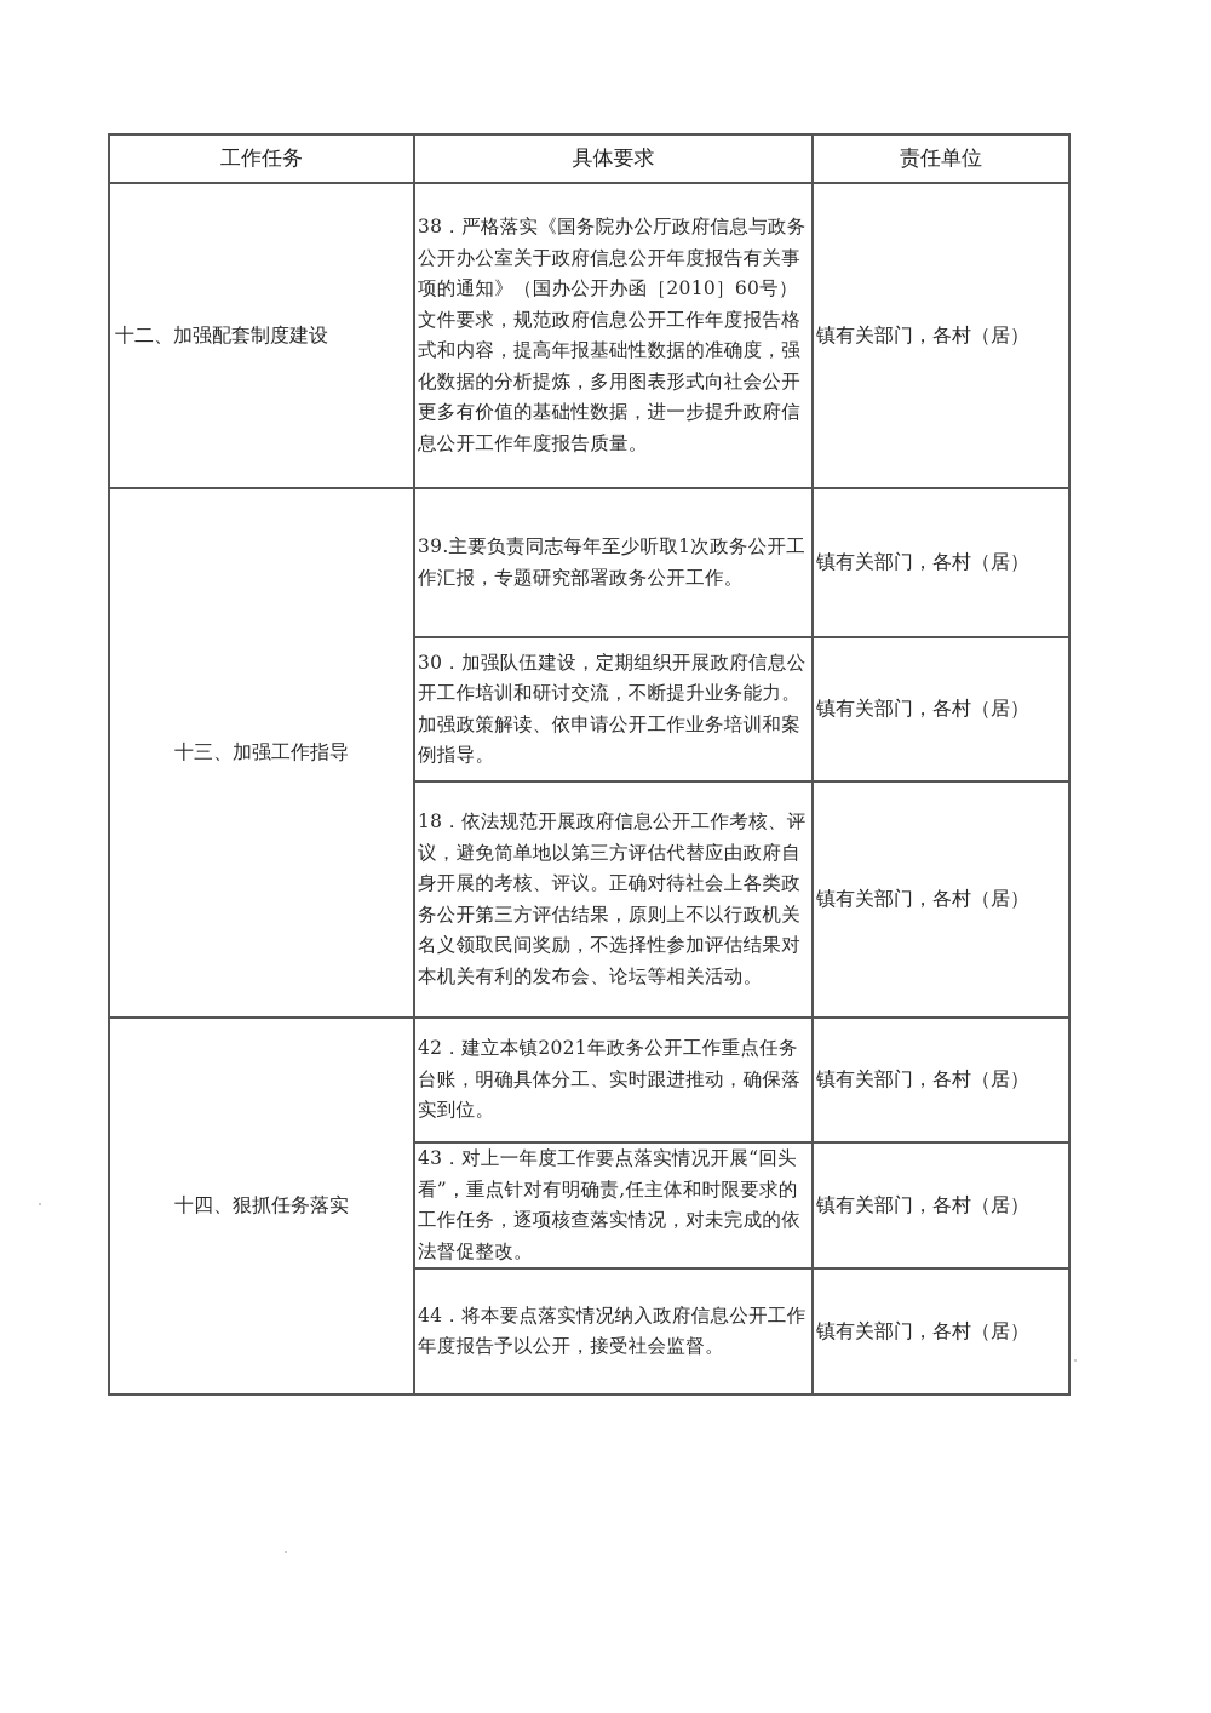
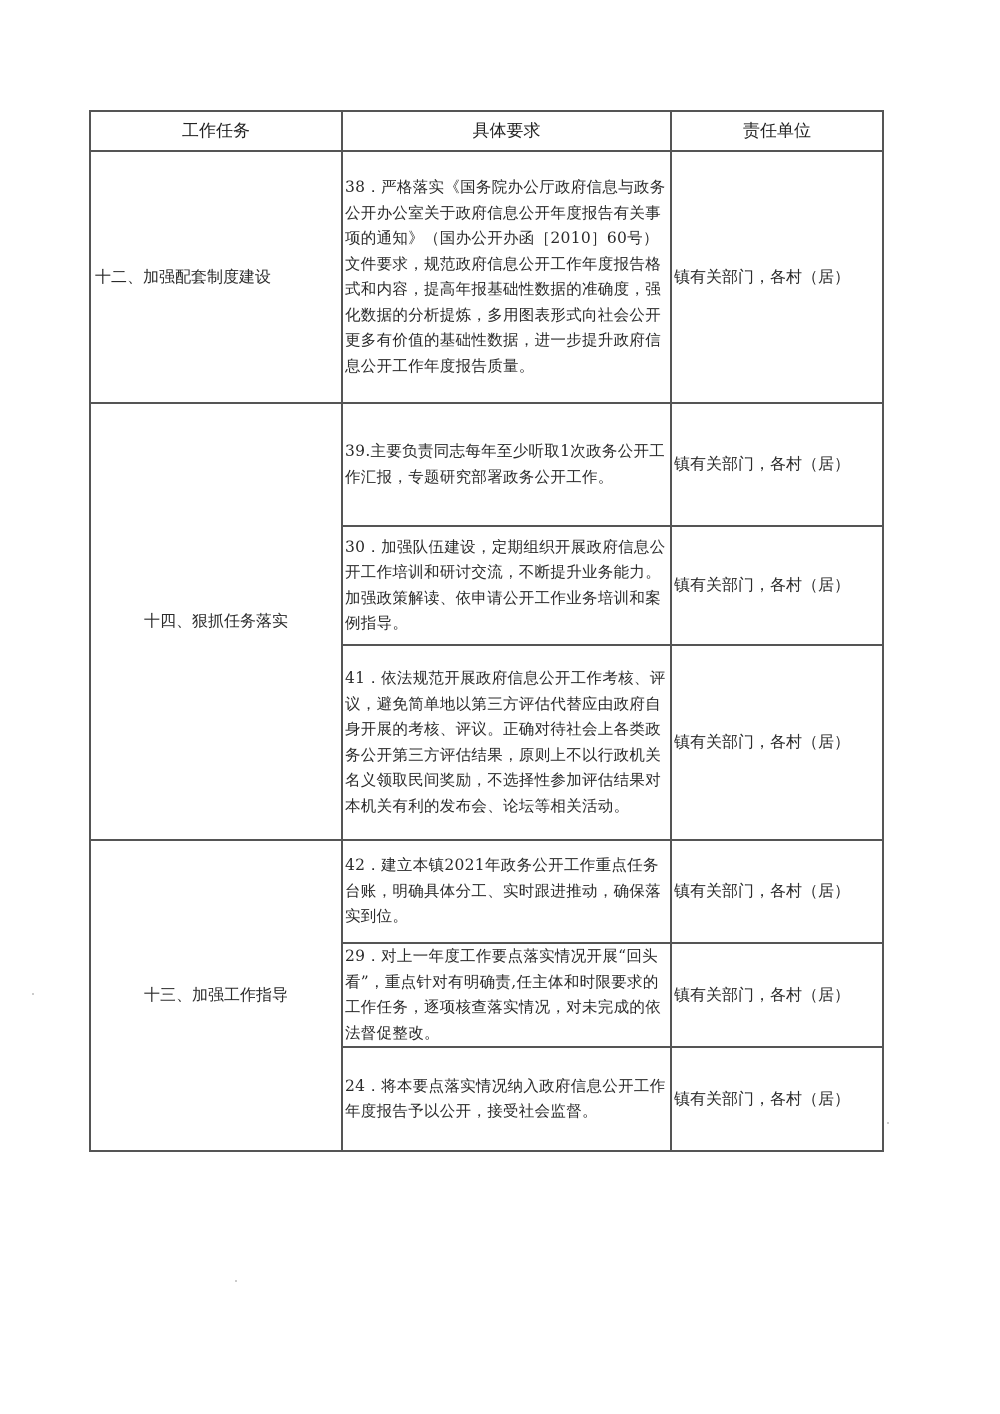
  工作任务	具体要求	责任单位
  十二、加强配套制度建设	38．严格落实《国务院办公厅政府信息与政务公开办公室关于政府信息公开年度报告有关事项的通知》（国办公开办函［2010］60号）文件要求，规范政府信息公开工作年度报告格式和内容，提高年报基础性数据的准确度，强化数据的分析提炼，多用图表形式向社会公开更多有价值的基础性数据，进一步提升政府信息公开工作年度报告质量。	镇有关部门，各村（居）
- 十三、加强工作指导	39.主要负责同志每年至少听取1次政务公开工作汇报，专题研究部署政务公开工作。	镇有关部门，各村（居）
+ 十四、狠抓任务落实	39.主要负责同志每年至少听取1次政务公开工作汇报，专题研究部署政务公开工作。	镇有关部门，各村（居）
  30．加强队伍建设，定期组织开展政府信息公开工作培训和研讨交流，不断提升业务能力。加强政策解读、依申请公开工作业务培训和案例指导。	镇有关部门，各村（居）
- 18．依法规范开展政府信息公开工作考核、评议，避免简单地以第三方评估代替应由政府自身开展的考核、评议。正确对待社会上各类政务公开第三方评估结果，原则上不以行政机关名义领取民间奖励，不选择性参加评估结果对本机关有利的发布会、论坛等相关活动。	镇有关部门，各村（居）
+ 41．依法规范开展政府信息公开工作考核、评议，避免简单地以第三方评估代替应由政府自身开展的考核、评议。正确对待社会上各类政务公开第三方评估结果，原则上不以行政机关名义领取民间奖励，不选择性参加评估结果对本机关有利的发布会、论坛等相关活动。	镇有关部门，各村（居）
- 十四、狠抓任务落实	42．建立本镇2021年政务公开工作重点任务台账，明确具体分工、实时跟进推动，确保落实到位。	镇有关部门，各村（居）
+ 十三、加强工作指导	42．建立本镇2021年政务公开工作重点任务台账，明确具体分工、实时跟进推动，确保落实到位。	镇有关部门，各村（居）
- 43．对上一年度工作要点落实情况开展“回头看”，重点针对有明确责,任主体和时限要求的工作任务，逐项核查落实情况，对未完成的依法督促整改。	镇有关部门，各村（居）
+ 29．对上一年度工作要点落实情况开展“回头看”，重点针对有明确责,任主体和时限要求的工作任务，逐项核查落实情况，对未完成的依法督促整改。	镇有关部门，各村（居）
- 44．将本要点落实情况纳入政府信息公开工作年度报告予以公开，接受社会监督。	镇有关部门，各村（居）
+ 24．将本要点落实情况纳入政府信息公开工作年度报告予以公开，接受社会监督。	镇有关部门，各村（居）
